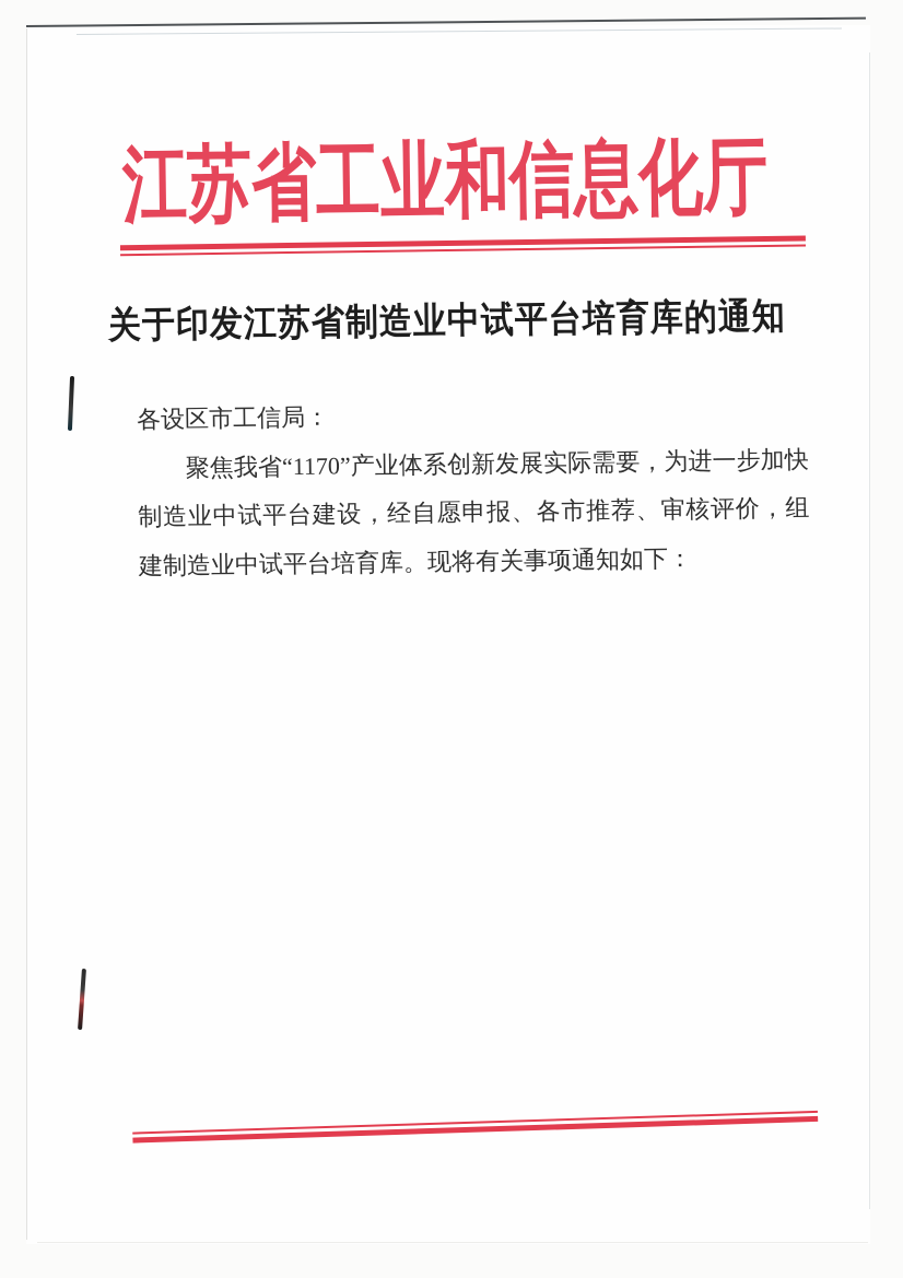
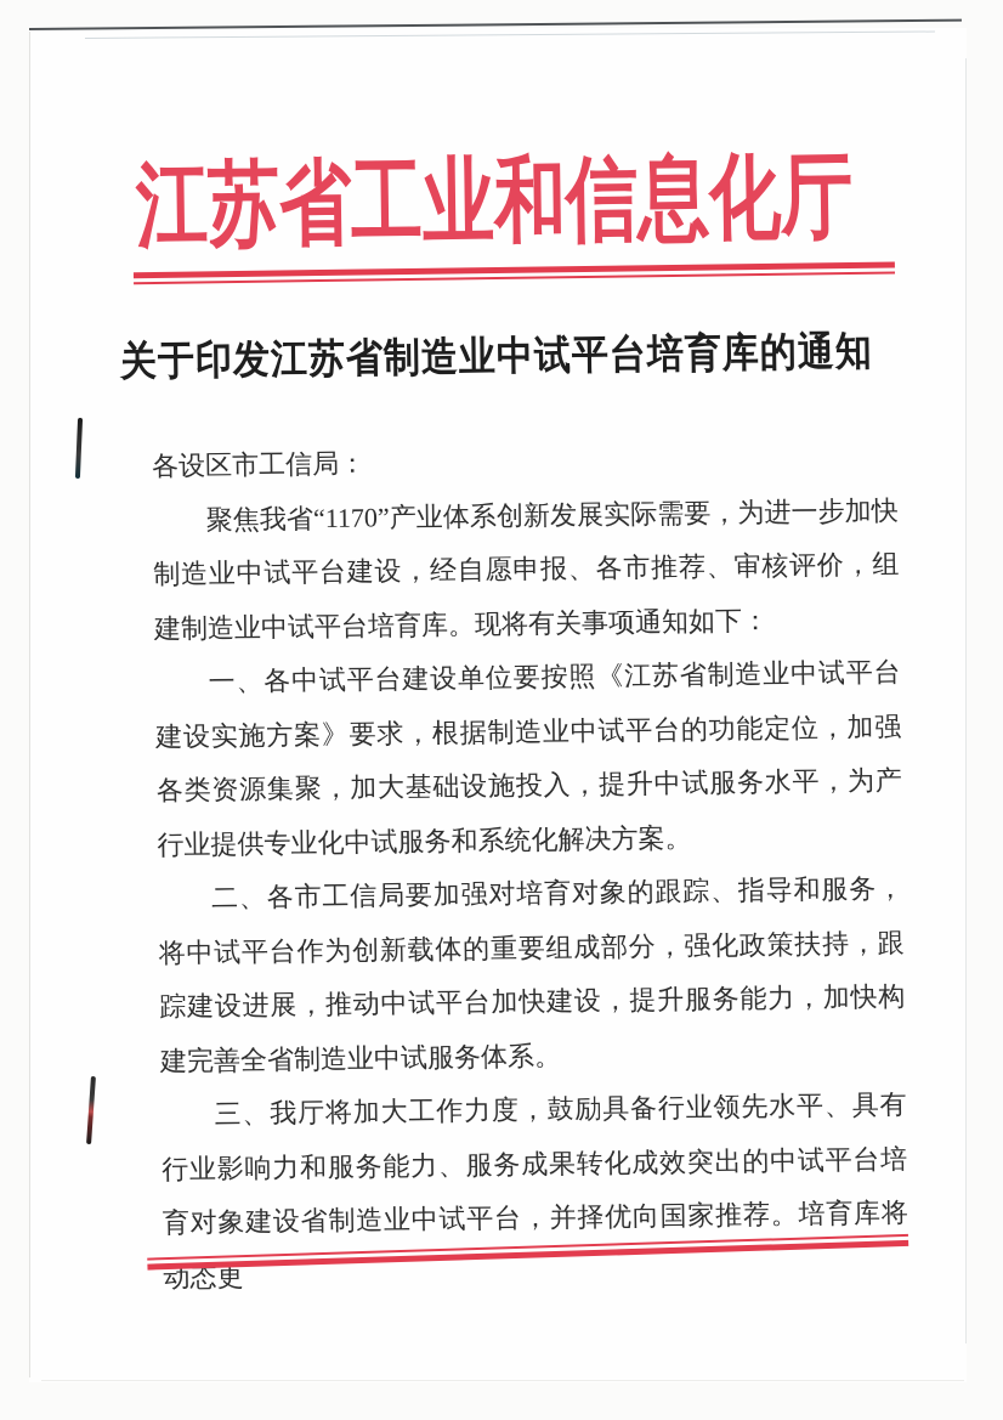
  江苏省工业和信息化厅
  关于印发江苏省制造业中试平台培育库的通知
  各设区市工信局：
  聚焦我省“1170”产业体系创新发展实际需要，为进一步加快制造业中试平台建设，经自愿申报、各市推荐、审核评价，组建制造业中试平台培育库。现将有关事项通知如下：
+ 一、各中试平台建设单位要按照《江苏省制造业中试平台建设实施方案》要求，根据制造业中试平台的功能定位，加强各类资源集聚，加大基础设施投入，提升中试服务水平，为产行业提供专业化中试服务和系统化解决方案。
+ 二、各市工信局要加强对培育对象的跟踪、指导和服务，将中试平台作为创新载体的重要组成部分，强化政策扶持，跟踪建设进展，推动中试平台加快建设，提升服务能力，加快构建完善全省制造业中试服务体系。
+ 三、我厅将加大工作力度，鼓励具备行业领先水平、具有行业影响力和服务能力、服务成果转化成效突出的中试平台培育对象建设省制造业中试平台，并择优向国家推荐。培育库将动态更
